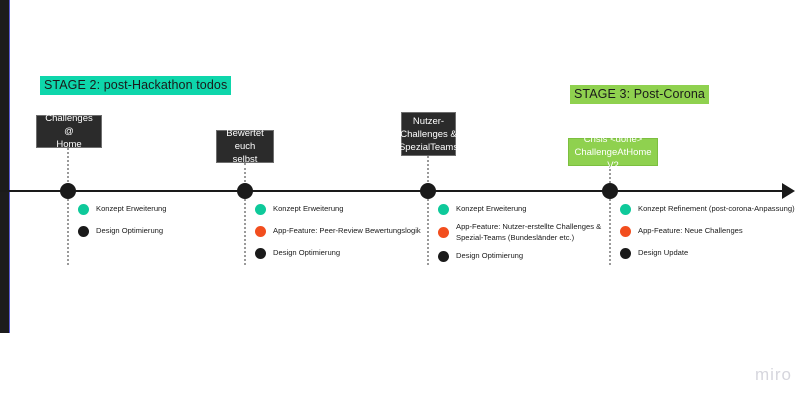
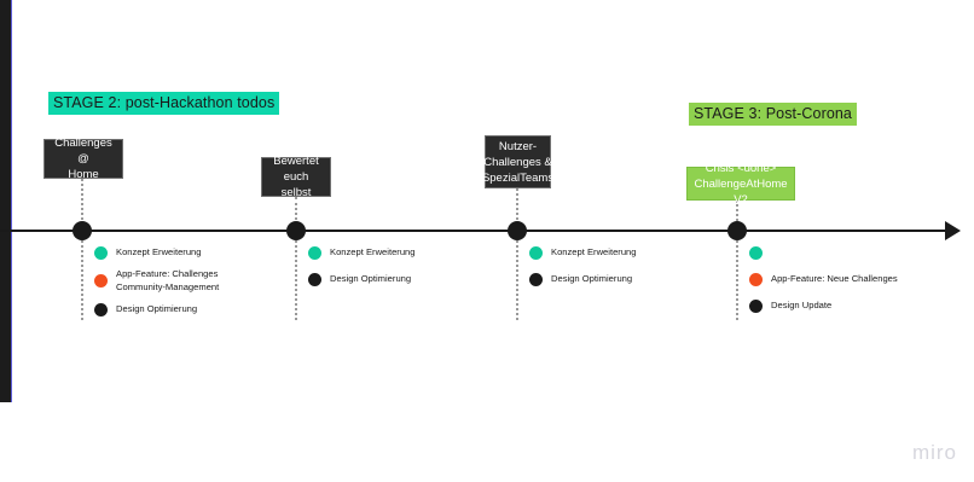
  STAGE 2: post-Hackathon todos
  STAGE 3: Post-Corona
  Challenges @
  Home
  Konzept Erweiterung
+ App-Feature: Challenges
+ Community-Management
  Design Optimierung
  Bewertet euch
  selbst
  Konzept Erweiterung
- App-Feature: Peer-Review Bewertungslogik
  Design Optimierung
  Nutzer-
  Challenges &
  SpezialTeams
  Konzept Erweiterung
- App-Feature: Nutzer-erstellte Challenges &
- Spezial-Teams (Bundesländer etc.)
  Design Optimierung
  Crisis <done>
  ChallengeAtHome V2
- Konzept Refinement (post-corona-Anpassung)
  App-Feature: Neue Challenges
  Design Update
  miro
